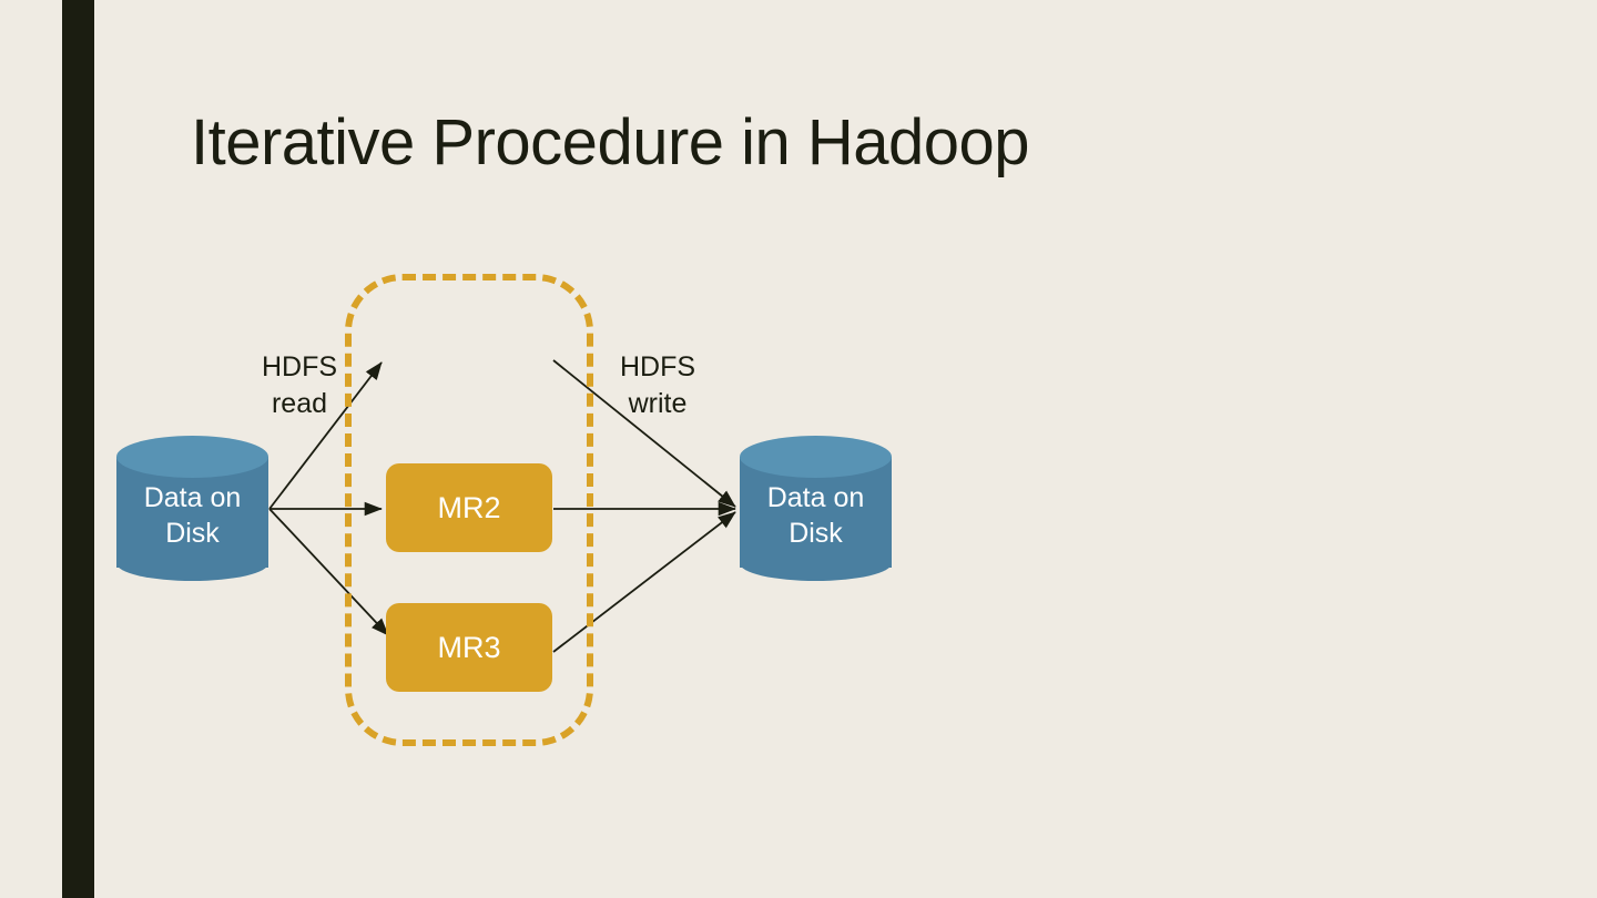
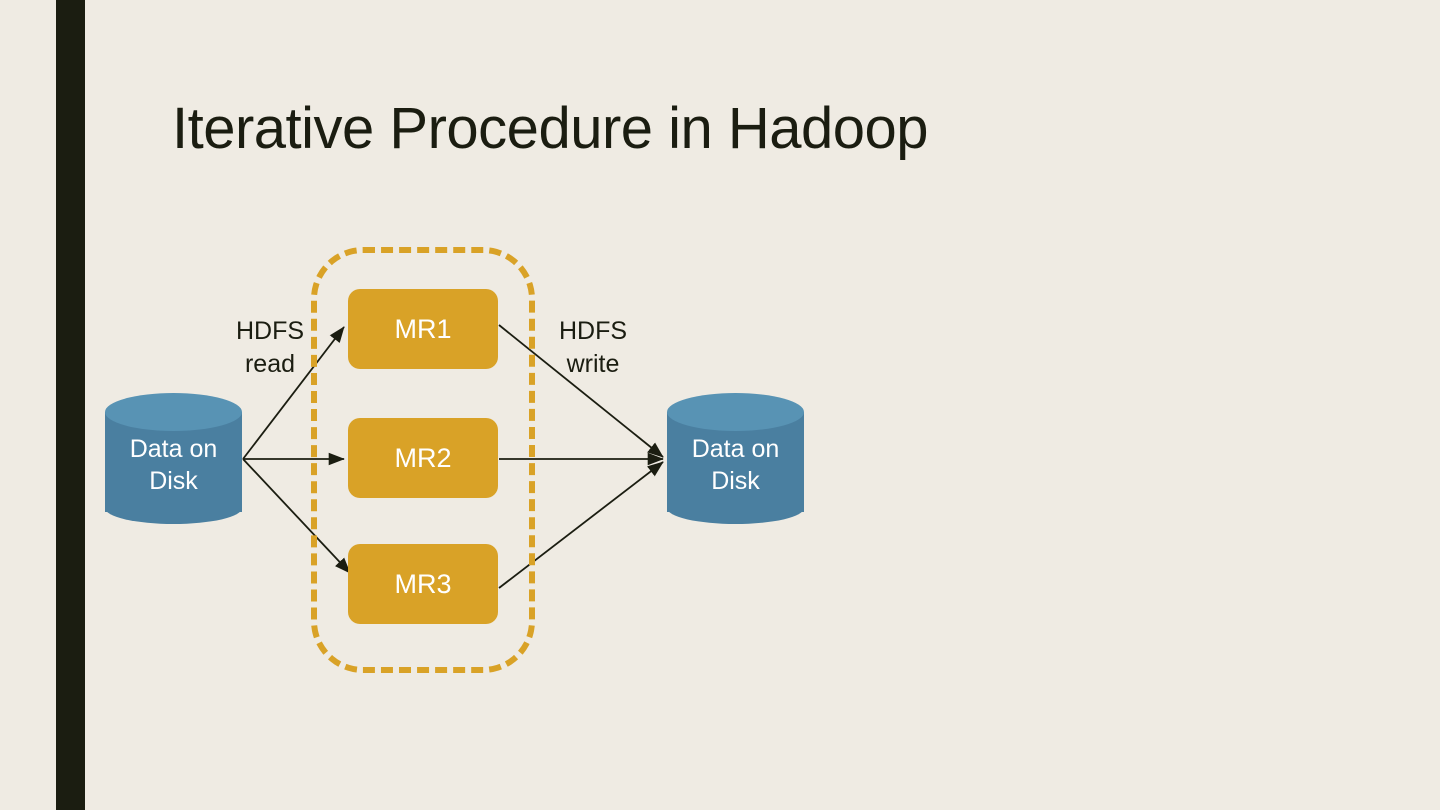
  Iterative Procedure in Hadoop
  Data on
  Disk
  Data on
  Disk
+ MR1
  MR2
  MR3
  HDFS
  read
  HDFS
  write
